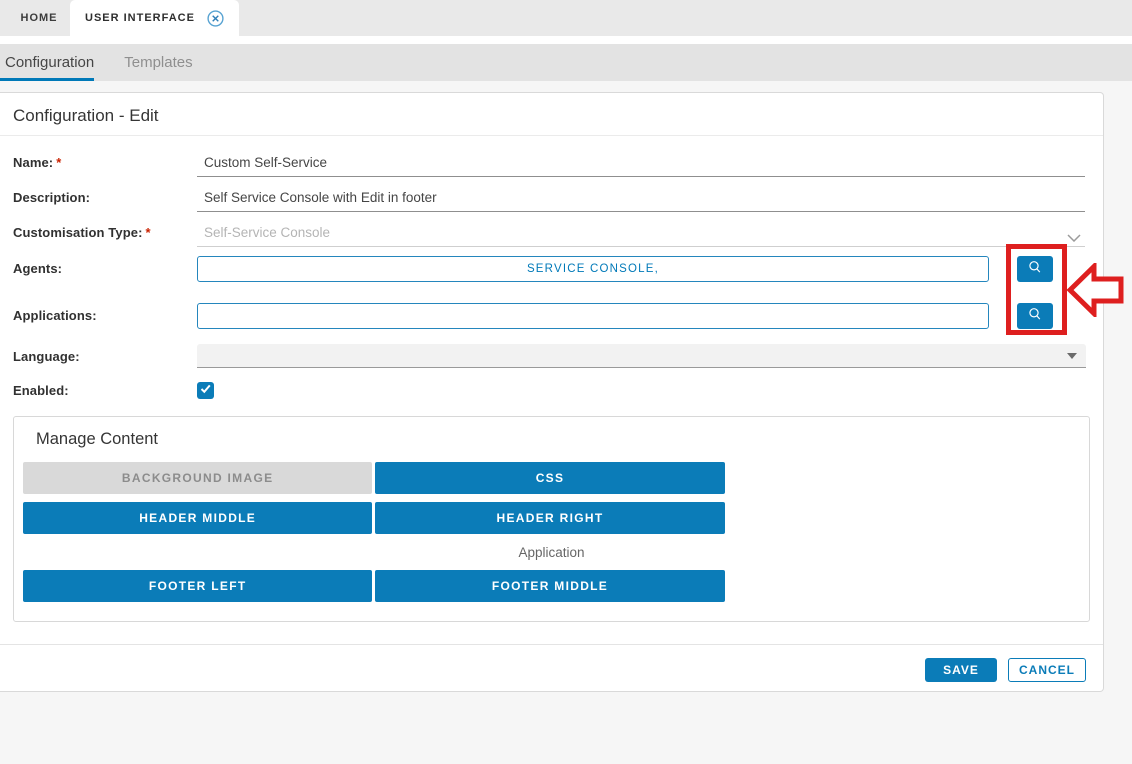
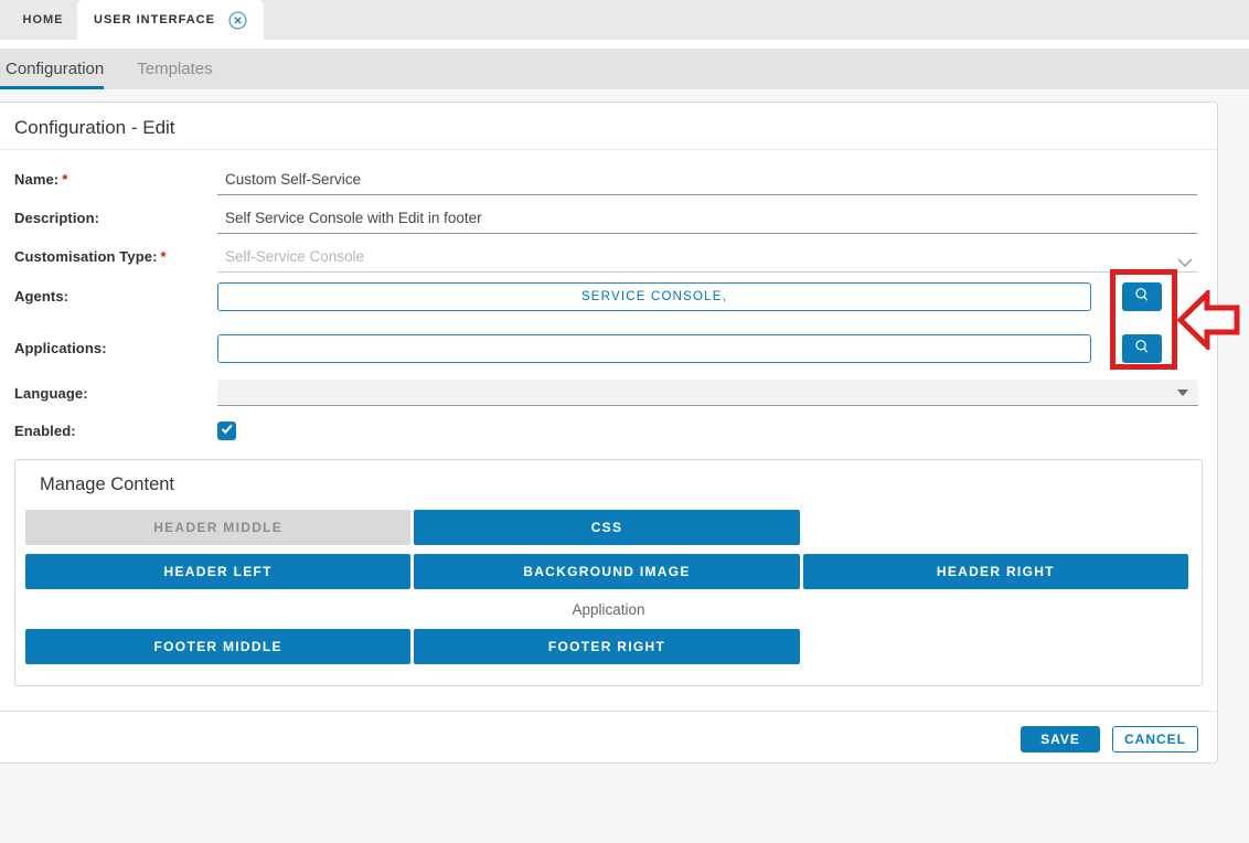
  HOME
  USER INTERFACE
  Configuration
  Templates
  Configuration - Edit
  Name: *
  Custom Self-Service
  Description:
  Self Service Console with Edit in footer
  Customisation Type: *
  Self-Service Console
  Agents:
  SERVICE CONSOLE,
  Applications:
  Language:
  Enabled:
  Manage Content
- BACKGROUND IMAGE
+ HEADER MIDDLE
  CSS
+ HEADER LEFT
- HEADER MIDDLE
+ BACKGROUND IMAGE
  HEADER RIGHT
  Application
- FOOTER LEFT
  FOOTER MIDDLE
+ FOOTER RIGHT
  SAVE
  CANCEL
